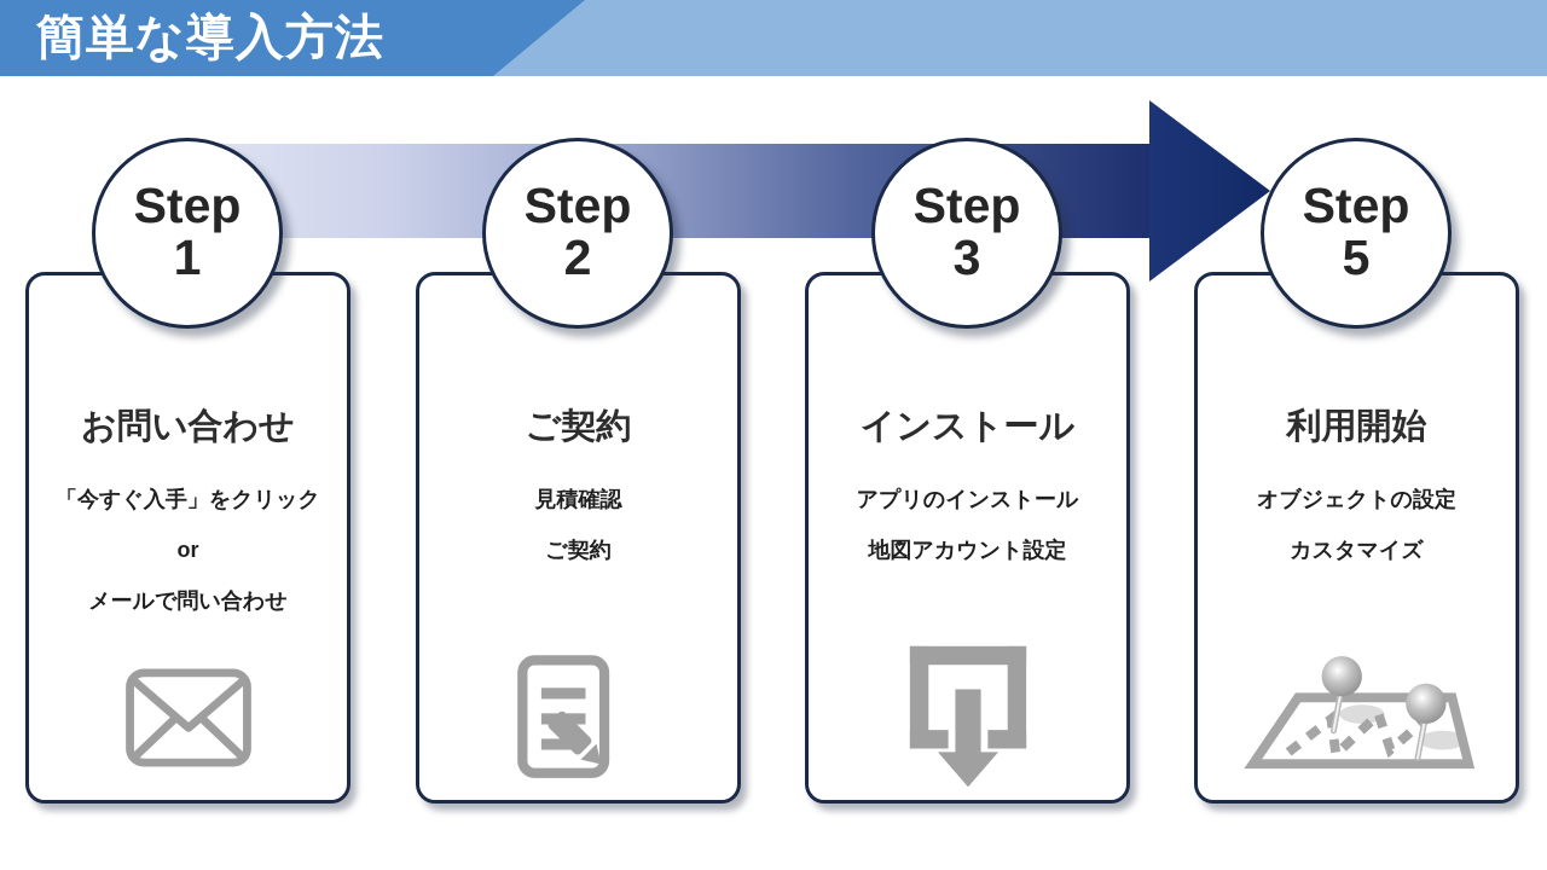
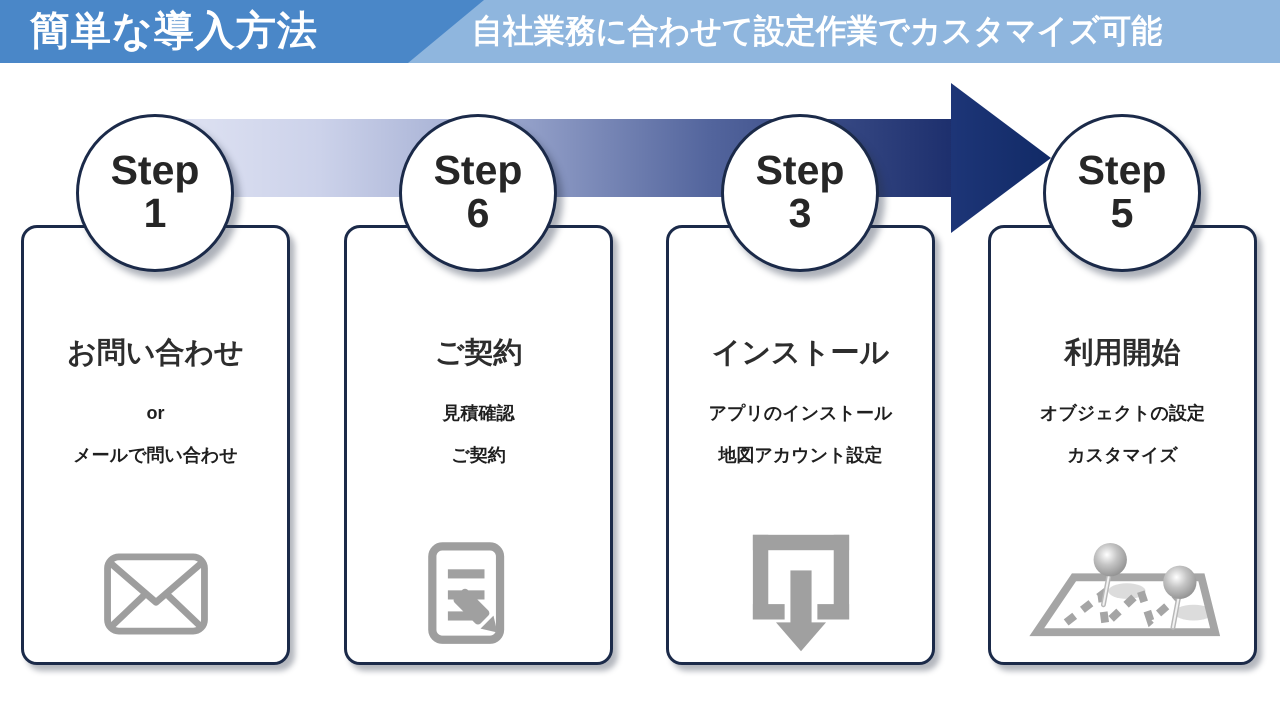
  簡単な導入方法
+ 自社業務に合わせて設定作業でカスタマイズ可能
  Step
  1
  Step
- 2
+ 6
  Step
  3
  Step
  5
  お問い合わせ
- 「今すぐ入手」をクリック
  or
  メールで問い合わせ
  ご契約
  見積確認
  ご契約
  インストール
  アプリのインストール
  地図アカウント設定
  利用開始
  オブジェクトの設定
  カスタマイズ
